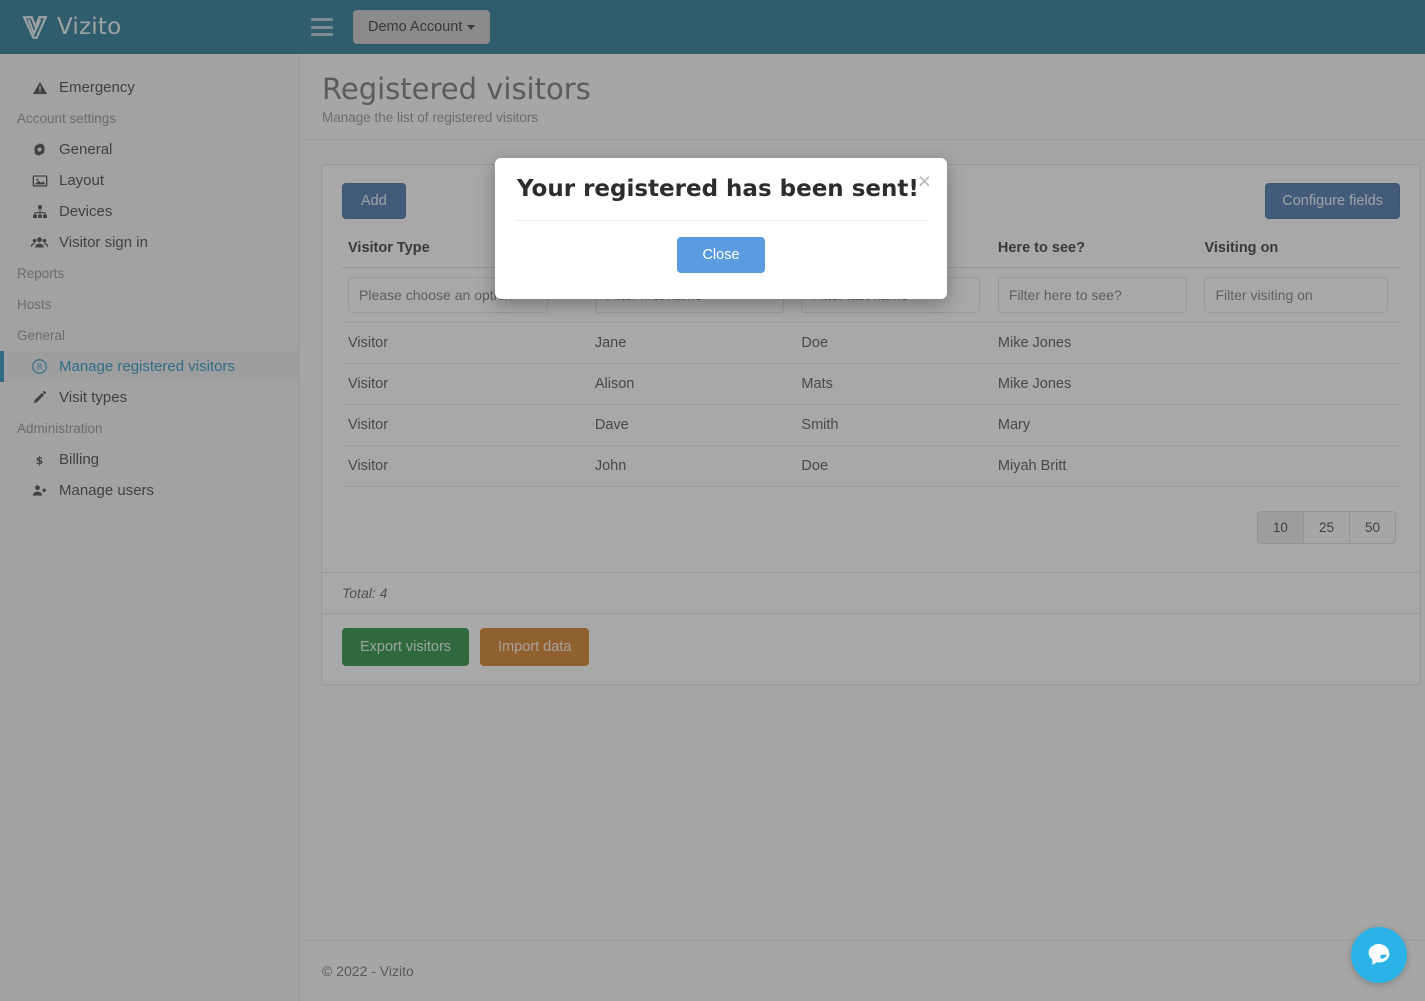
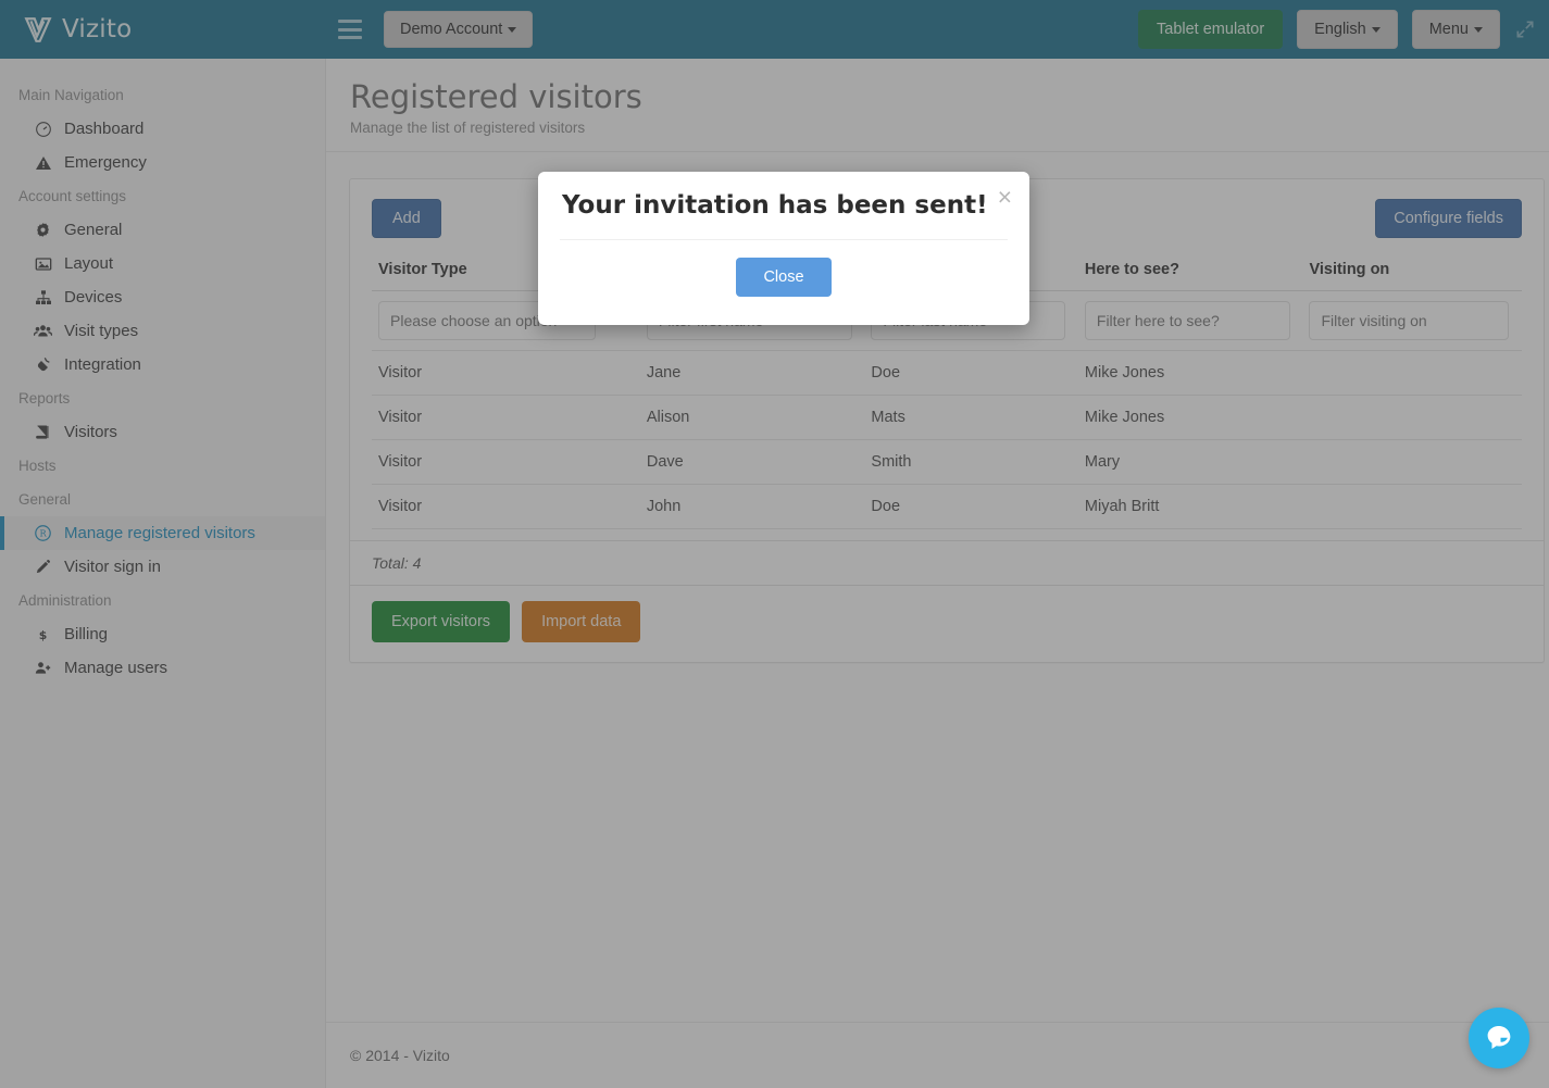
  Vizito
  Demo Account
+ Tablet emulator
+ English
+ Menu
+ Main Navigation
+ Dashboard
  Emergency
  Account settings
  General
  Layout
  Devices
- Visitor sign in
+ Visit types
+ Integration
  Reports
+ Visitors
  Hosts
  General
  R
  Manage registered visitors
- Visit types
+ Visitor sign in
  Administration
  $
  Billing
  Manage users
  Registered visitors
  Manage the list of registered visitors
  Add
  Configure fields
  Visitor	Jane	Doe	Mike Jones
  Visitor	Alison	Mats	Mike Jones
  Visitor	Dave	Smith	Mary
  Visitor	John	Doe	Miyah Britt
- 10
- 25
- 50
  Total: 4
  Export visitors
  Import data
- © 2022 - Vizito
+ © 2014 - Vizito
- Your registered has been sent!
+ Your invitation has been sent!
  ×
  Close
